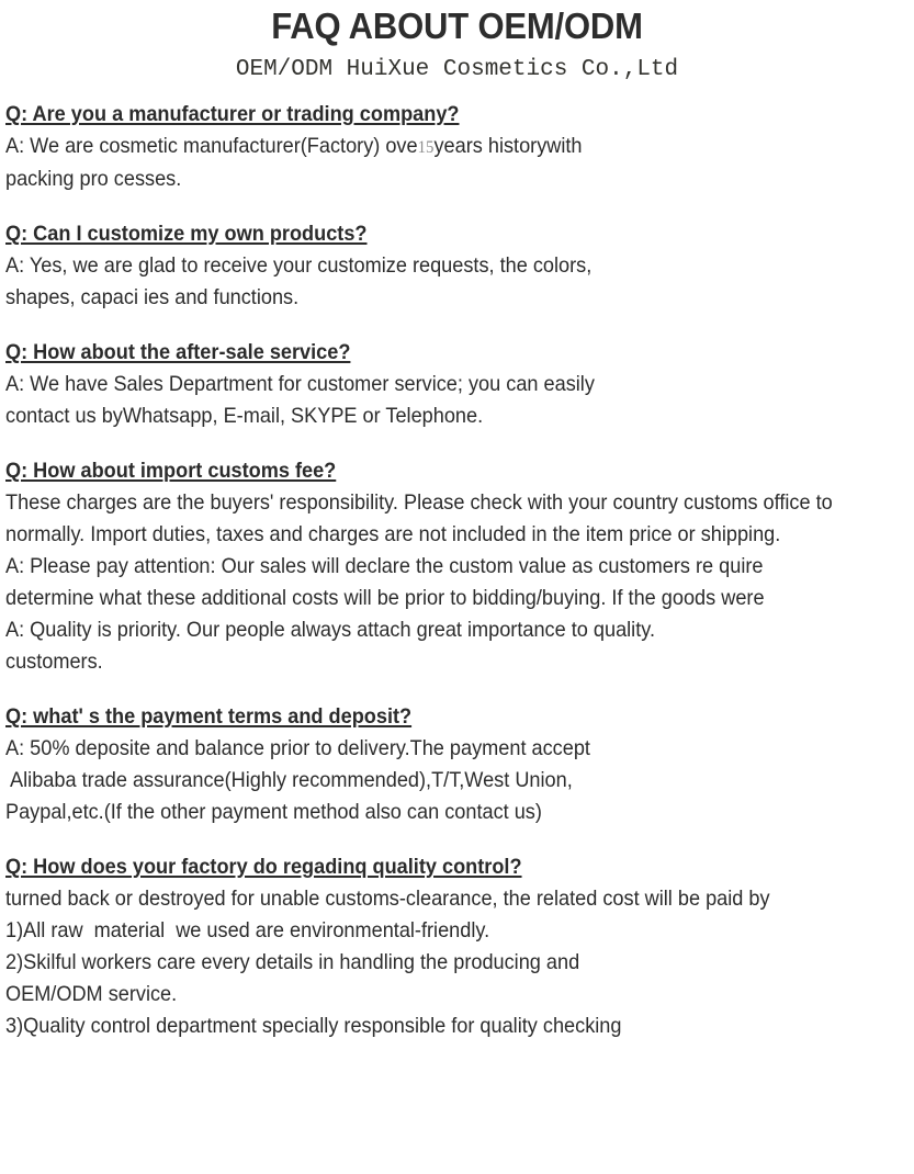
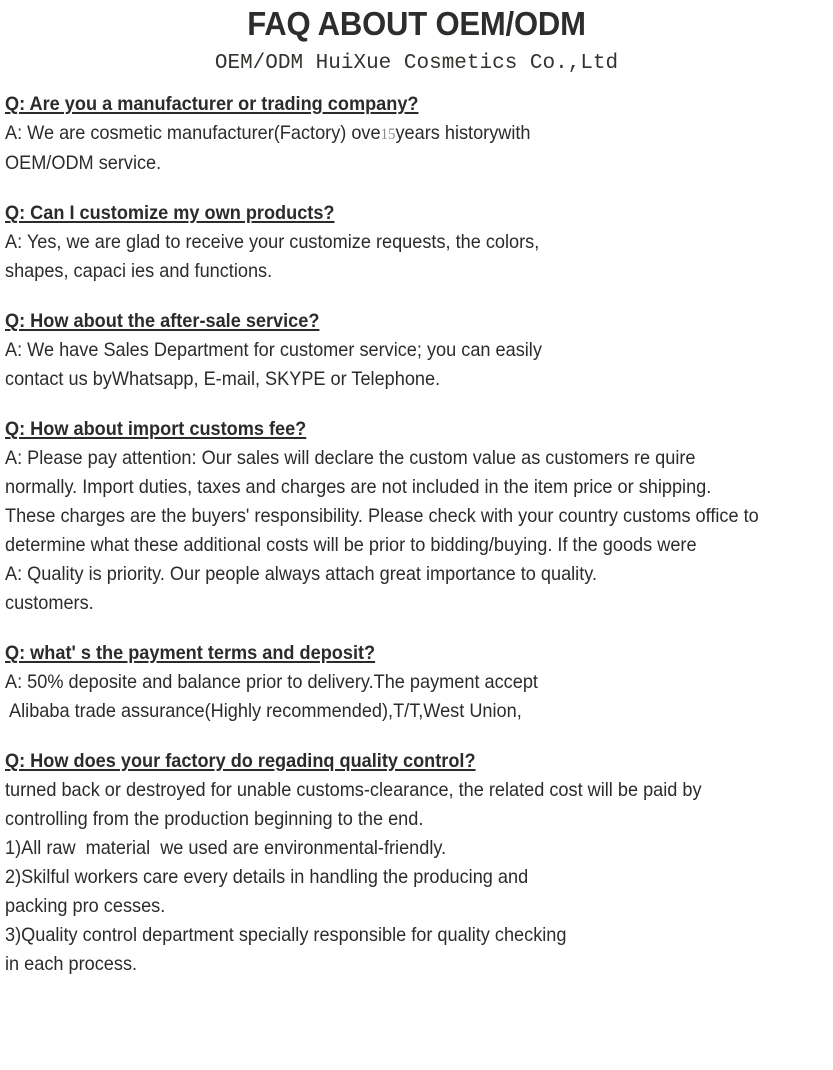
  FAQ ABOUT OEM/ODM
  OEM/ODM HuiXue Cosmetics Co.,Ltd
  Q: Are you a manufacturer or trading company?
  A: We are cosmetic manufacturer(Factory) ove15years historywith
- packing pro cesses.
+ OEM/ODM service.
  Q: Can I customize my own products?
  A: Yes, we are glad to receive your customize requests, the colors,
  shapes, capaci ies and functions.
  Q: How about the after-sale service?
  A: We have Sales Department for customer service; you can easily
  contact us byWhatsapp, E-mail, SKYPE or Telephone.
  Q: How about import customs fee?
- These charges are the buyers' responsibility. Please check with your country customs office to
+ A: Please pay attention: Our sales will declare the custom value as customers re quire
  normally. Import duties, taxes and charges are not included in the item price or shipping.
- A: Please pay attention: Our sales will declare the custom value as customers re quire
+ These charges are the buyers' responsibility. Please check with your country customs office to
  determine what these additional costs will be prior to bidding/buying. If the goods were
  A: Quality is priority. Our people always attach great importance to quality.
  customers.
  Q: what' s the payment terms and deposit?
  A: 50% deposite and balance prior to delivery.The payment accept
  Alibaba trade assurance(Highly recommended),T/T,West Union,
- Paypal,etc.(If the other payment method also can contact us)
  Q: How does your factory do regadinq quality control?
  turned back or destroyed for unable customs-clearance, the related cost will be paid by
+ controlling from the production beginning to the end.
  1)All raw material we used are environmental-friendly.
  2)Skilful workers care every details in handling the producing and
- OEM/ODM service.
+ packing pro cesses.
  3)Quality control department specially responsible for quality checking
+ in each process.
